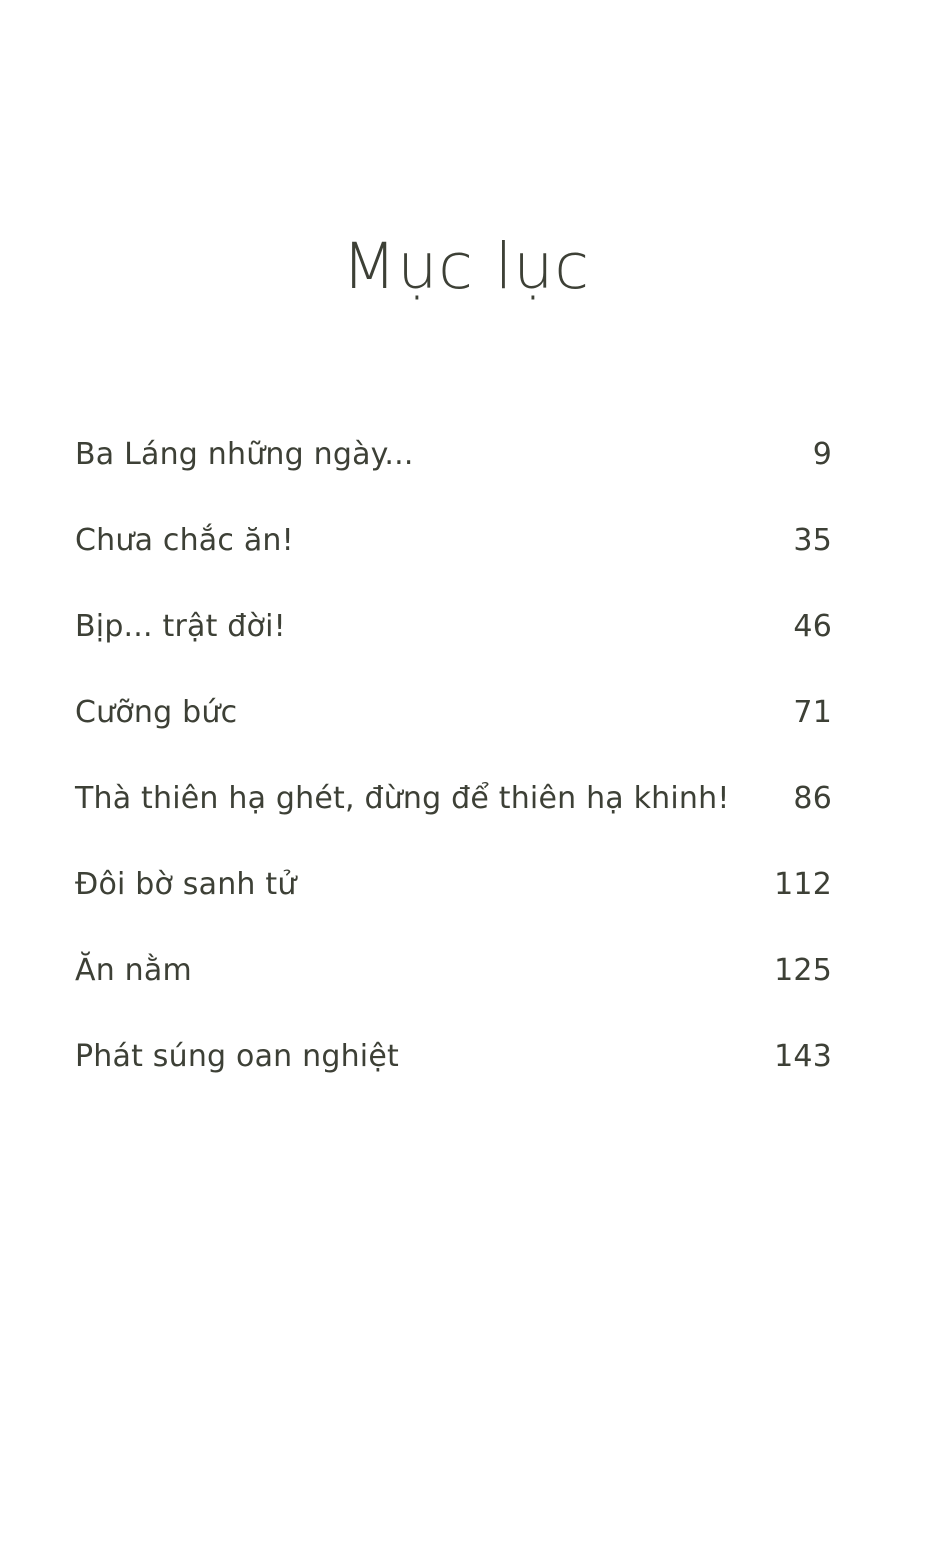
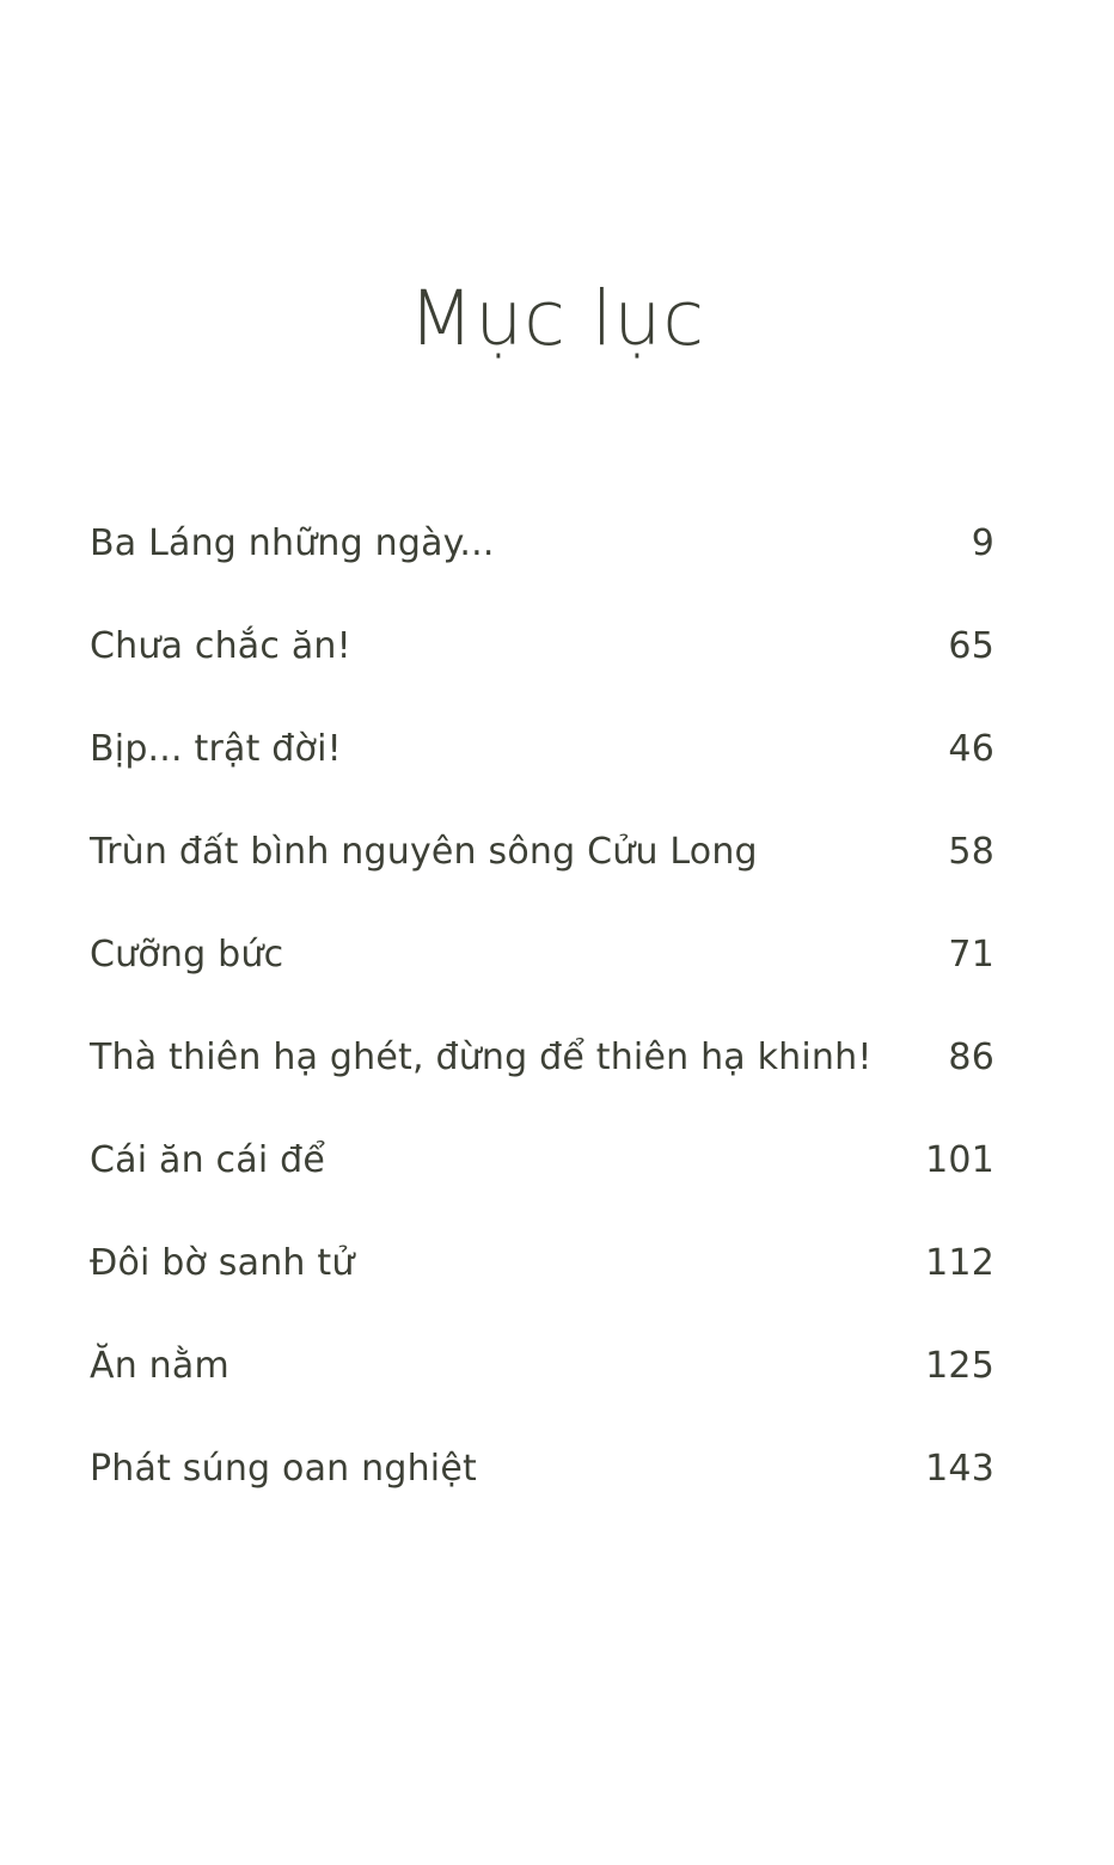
  Mục lục
  Ba Láng những ngày...
  9
  Chưa chắc ăn!
- 35
+ 65
  Bịp... trật đời!
  46
+ Trùn đất bình nguyên sông Cửu Long
+ 58
  Cưỡng bức
  71
  Thà thiên hạ ghét, đừng để thiên hạ khinh!
  86
+ Cái ăn cái để
+ 101
  Đôi bờ sanh tử
  112
  Ăn nằm
  125
  Phát súng oan nghiệt
  143
